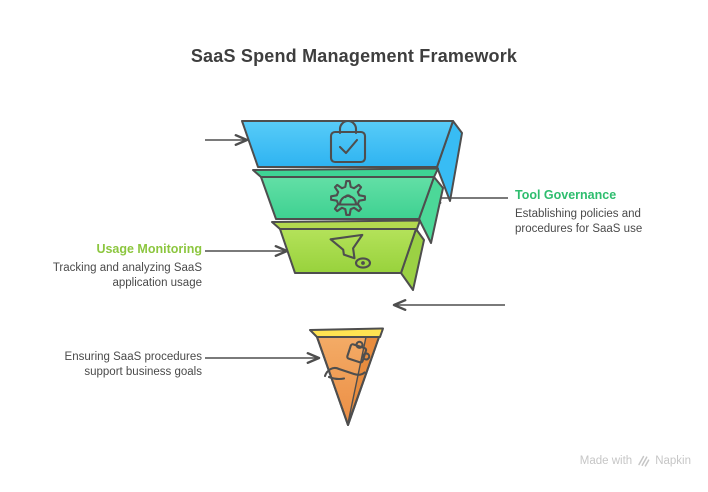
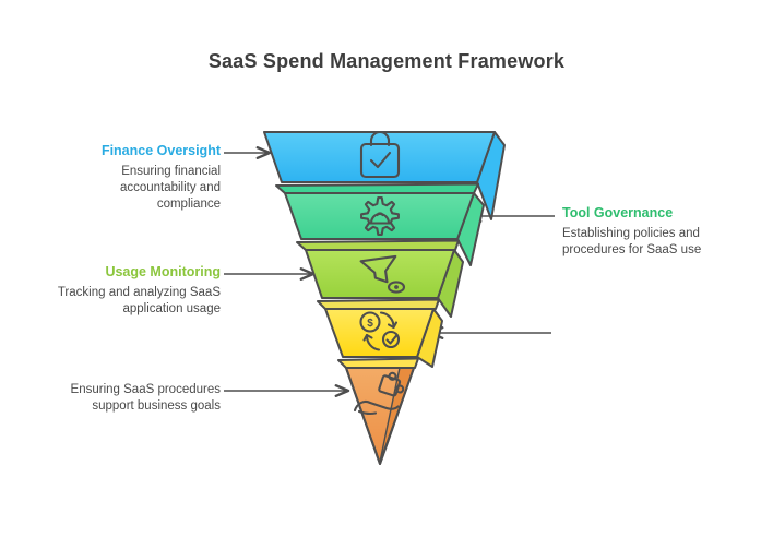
  SaaS Spend Management Framework
+ $
+ Finance Oversight
+ Ensuring financial accountability and compliance
  Usage Monitoring
  Tracking and analyzing SaaS application usage
  Ensuring SaaS procedures support business goals
  Tool Governance
  Establishing policies and procedures for SaaS use
- Made with
- Napkin
